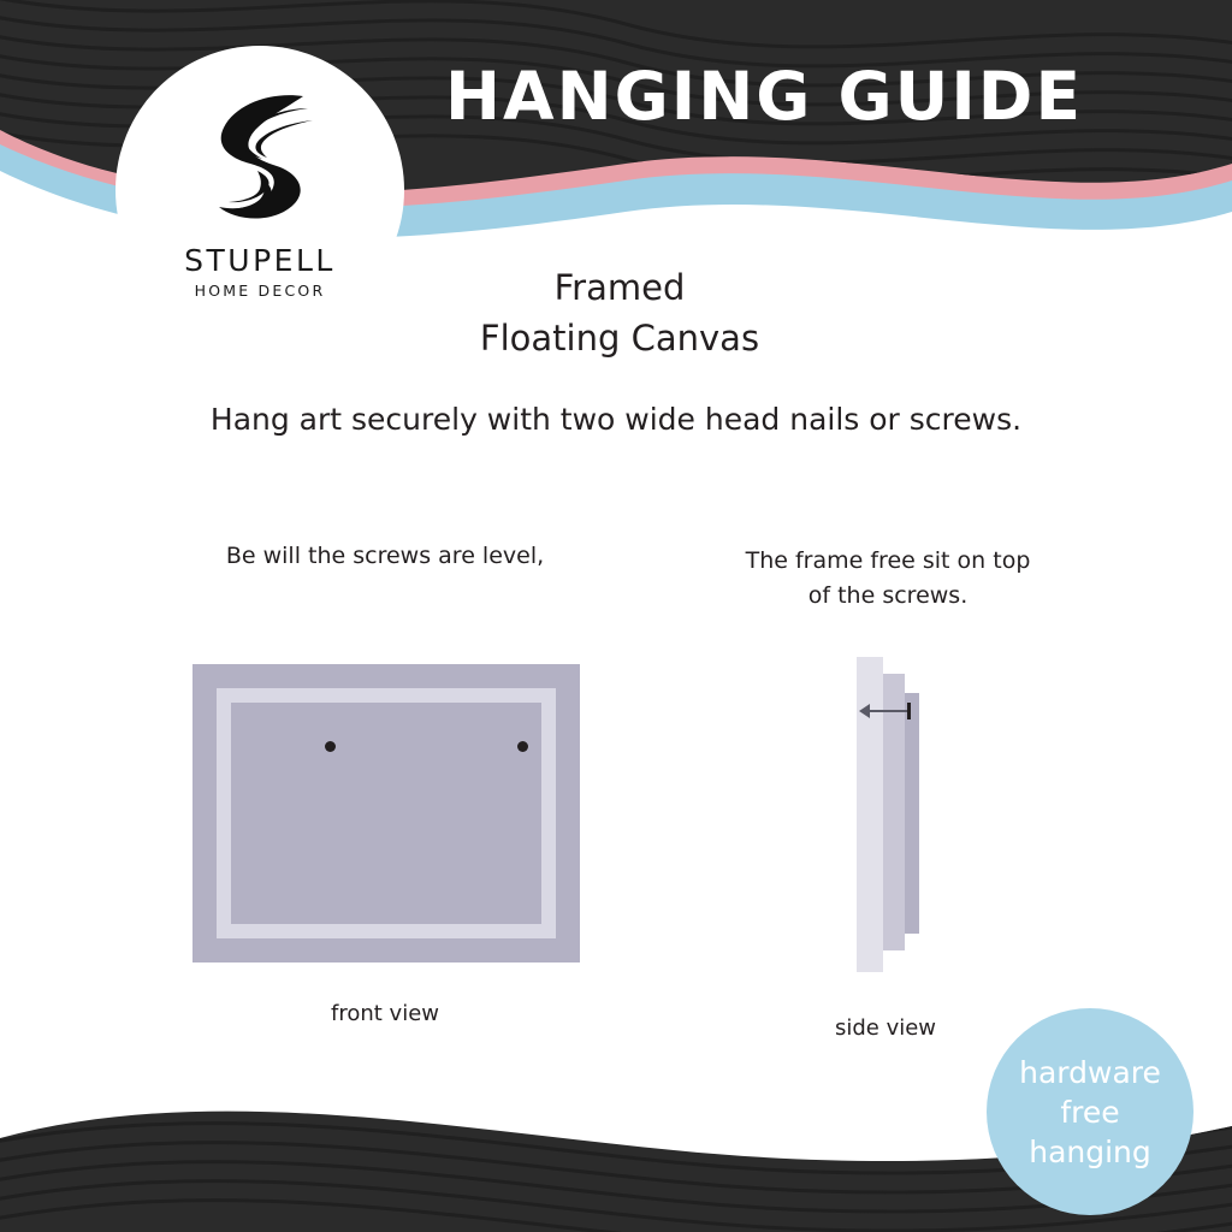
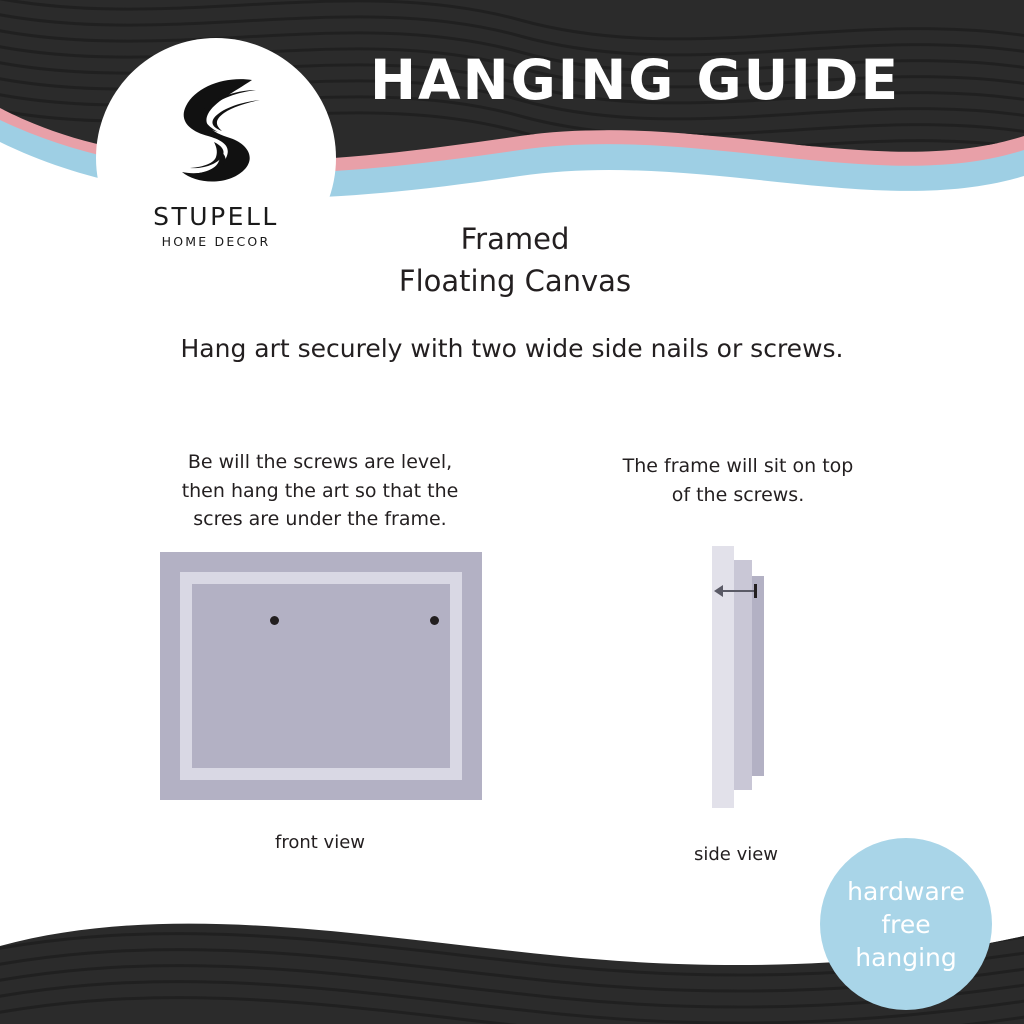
  STUPELL
  HOME DECOR
  HANGING GUIDE
  Framed
  Floating Canvas
- Hang art securely with two wide head nails or screws.
+ Hang art securely with two wide side nails or screws.
  Be will the screws are level,
+ then hang the art so that the
+ scres are under the frame.
- The frame free sit on top
+ The frame will sit on top
  of the screws.
  front view
  side view
  hardware
  free
  hanging
